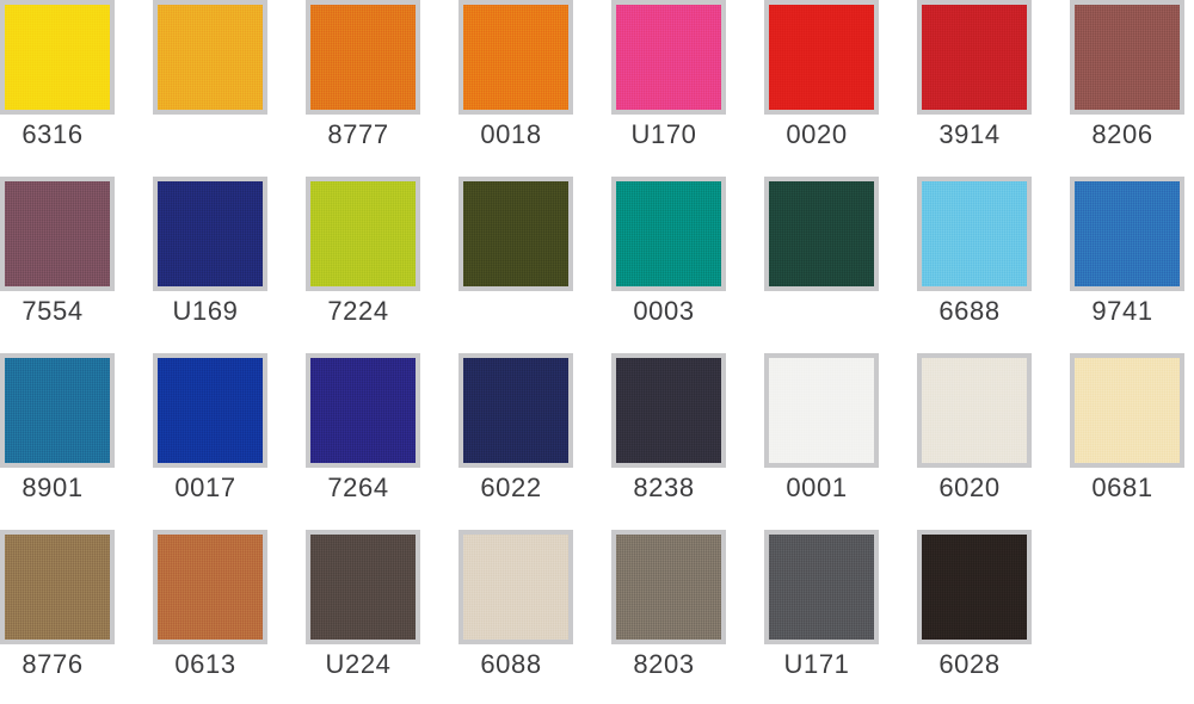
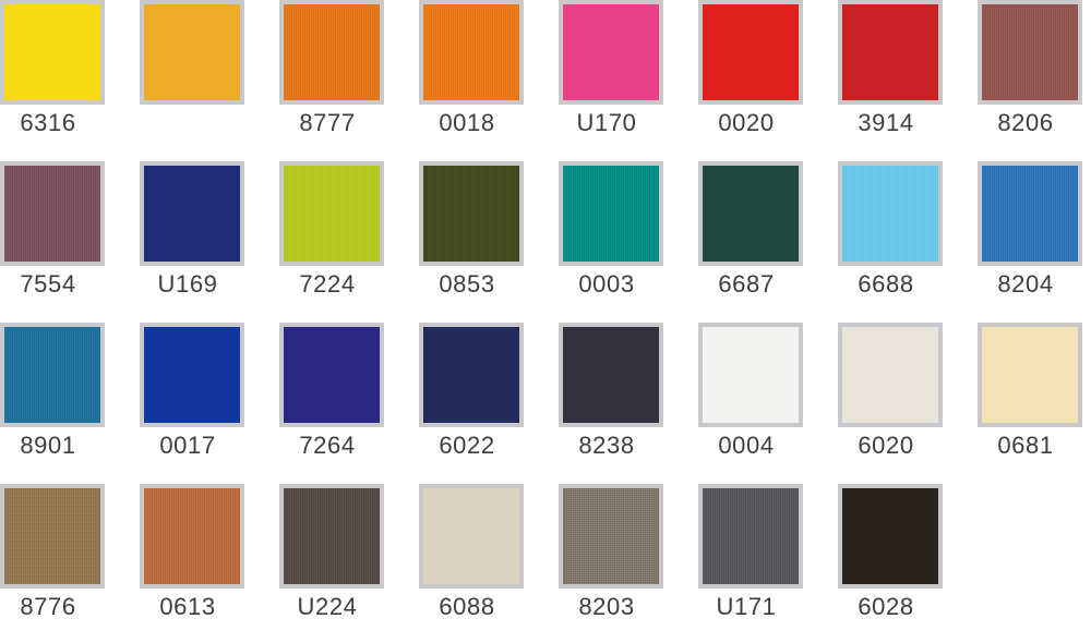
  6316
  8777
  0018
  U170
  0020
  3914
  8206
  7554
  U169
  7224
+ 0853
  0003
+ 6687
  6688
- 9741
+ 8204
  8901
  0017
  7264
  6022
  8238
- 0001
+ 0004
  6020
  0681
  8776
  0613
  U224
  6088
  8203
  U171
  6028
